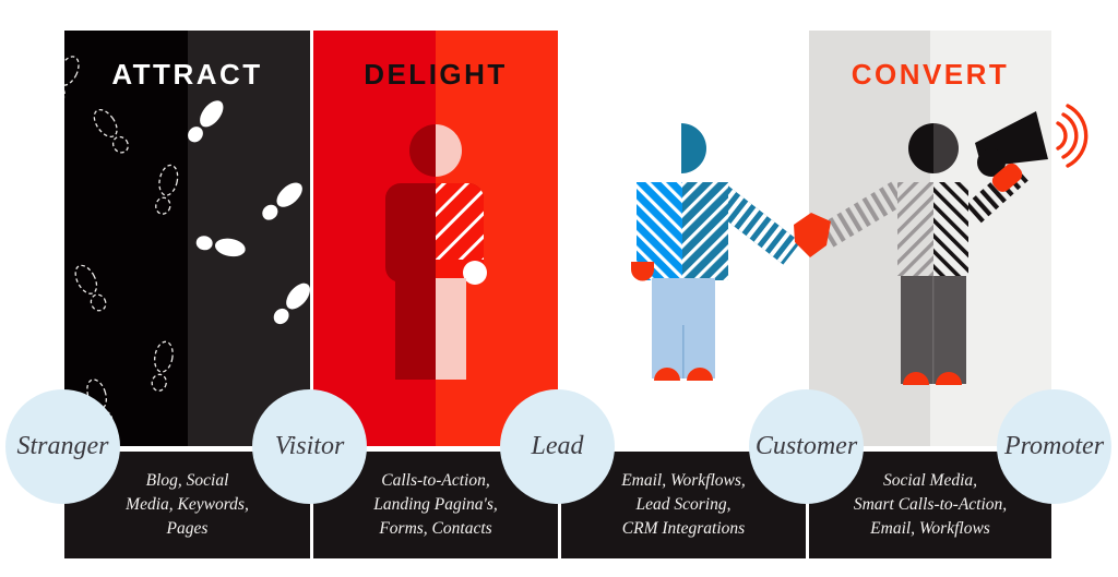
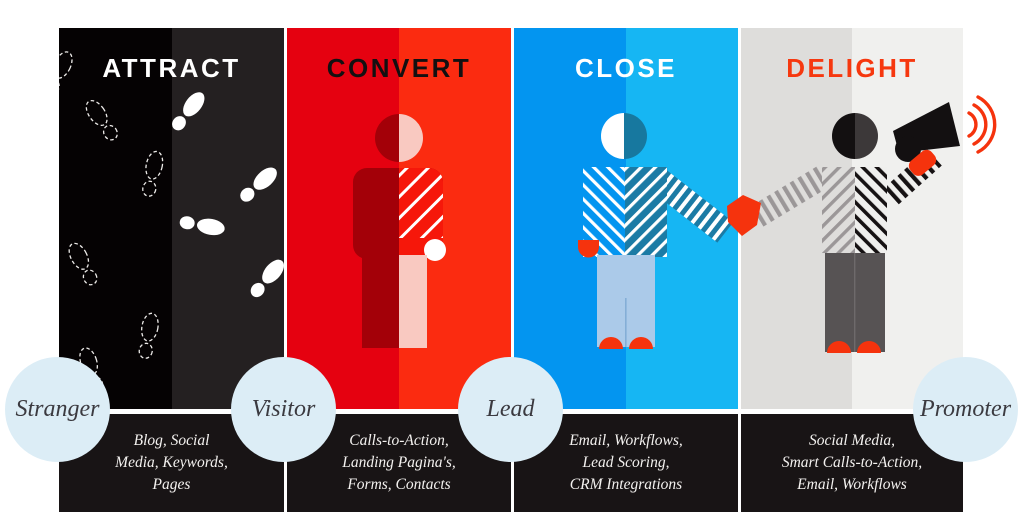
  ATTRACT
- DELIGHT
+ CONVERT
+ CLOSE
- CONVERT
+ DELIGHT
  Blog, Social
  Media, Keywords,
  Pages
  Calls-to-Action,
  Landing Pagina's,
  Forms, Contacts
  Email, Workflows,
  Lead Scoring,
  CRM Integrations
  Social Media,
  Smart Calls-to-Action,
  Email, Workflows
  Stranger
  Visitor
  Lead
- Customer
  Promoter
